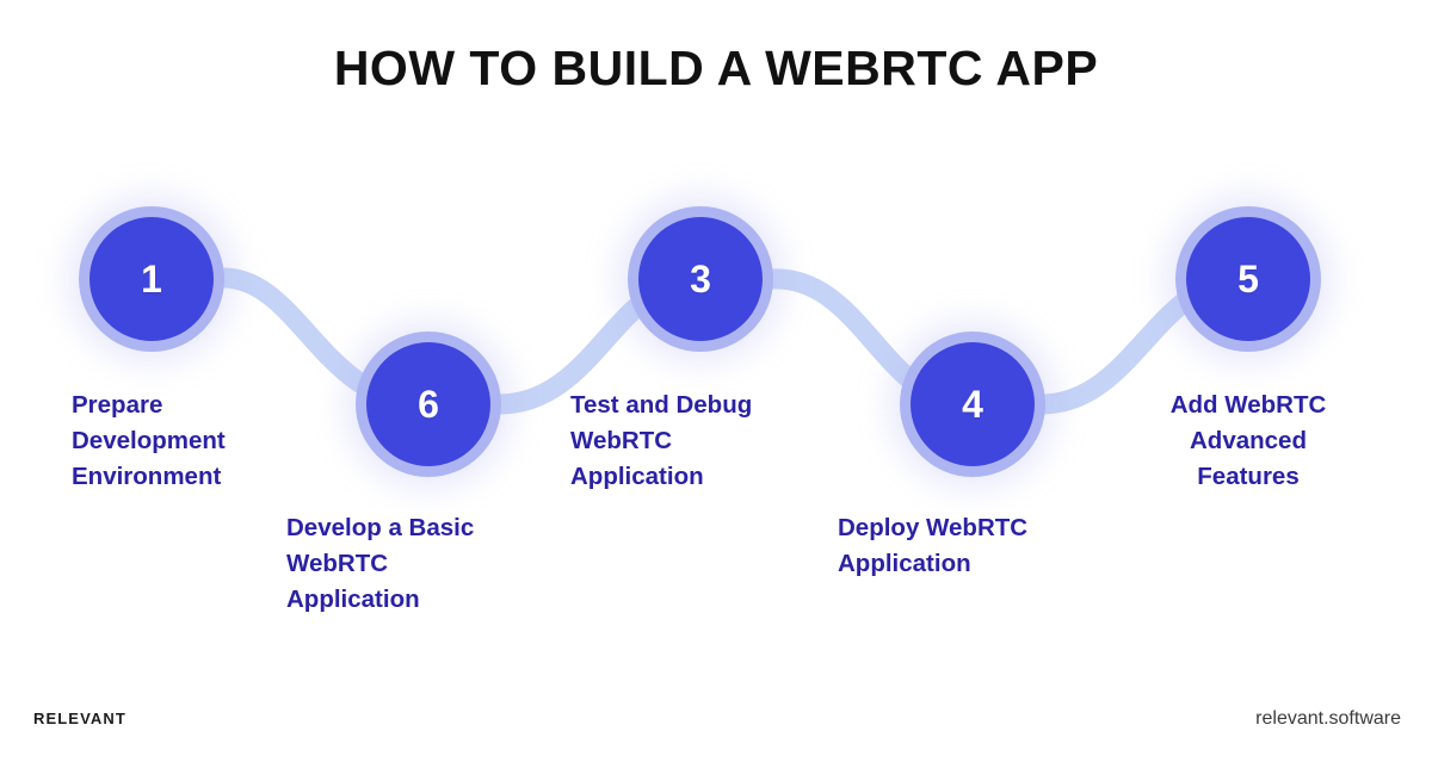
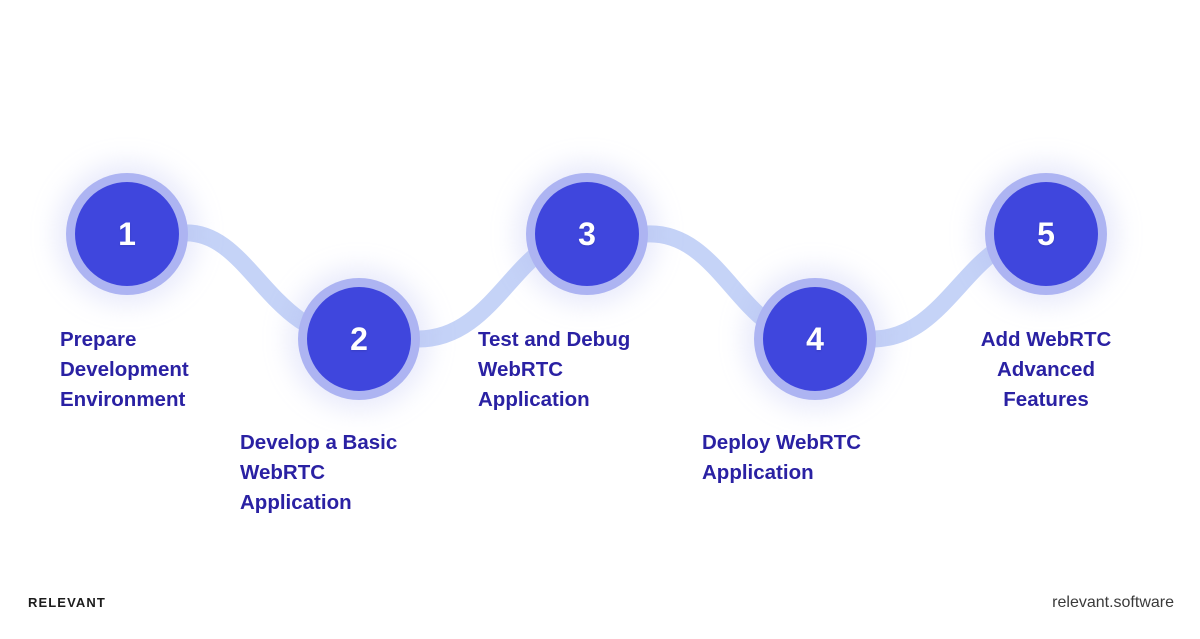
- HOW TO BUILD A WEBRTC APP
  1
  Prepare
  Development
  Environment
- 6
+ 2
  Develop a Basic
  WebRTC
  Application
  3
  Test and Debug
  WebRTC
  Application
  4
  Deploy WebRTC
  Application
  5
  Add WebRTC
  Advanced
  Features
  RELEVANT
  relevant.software
